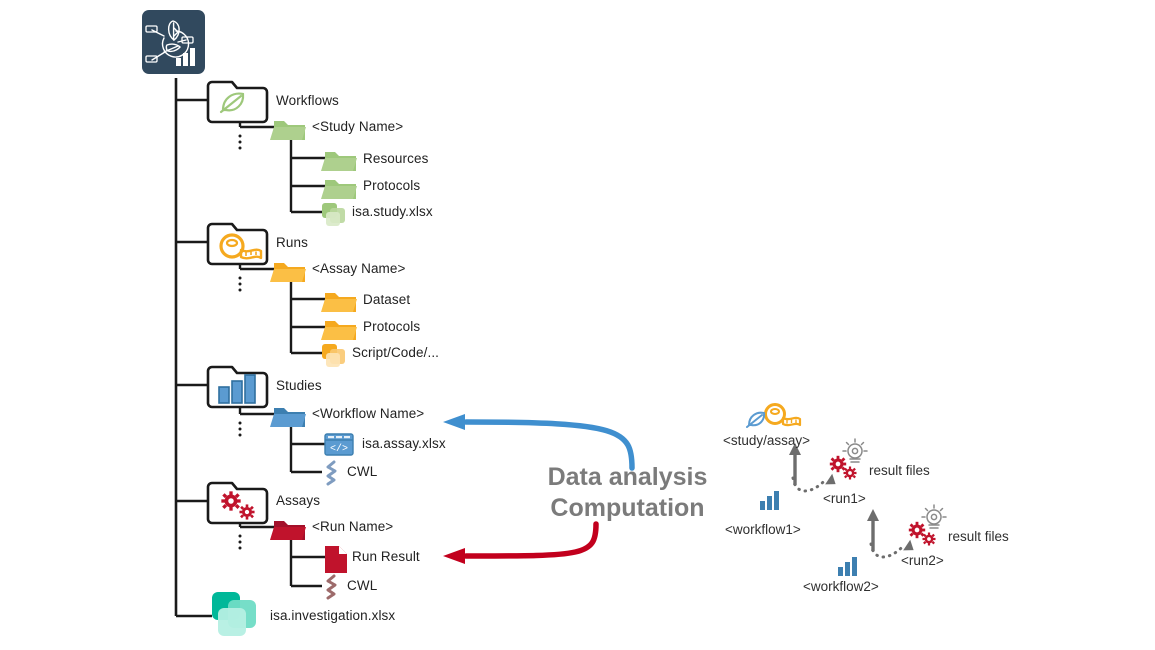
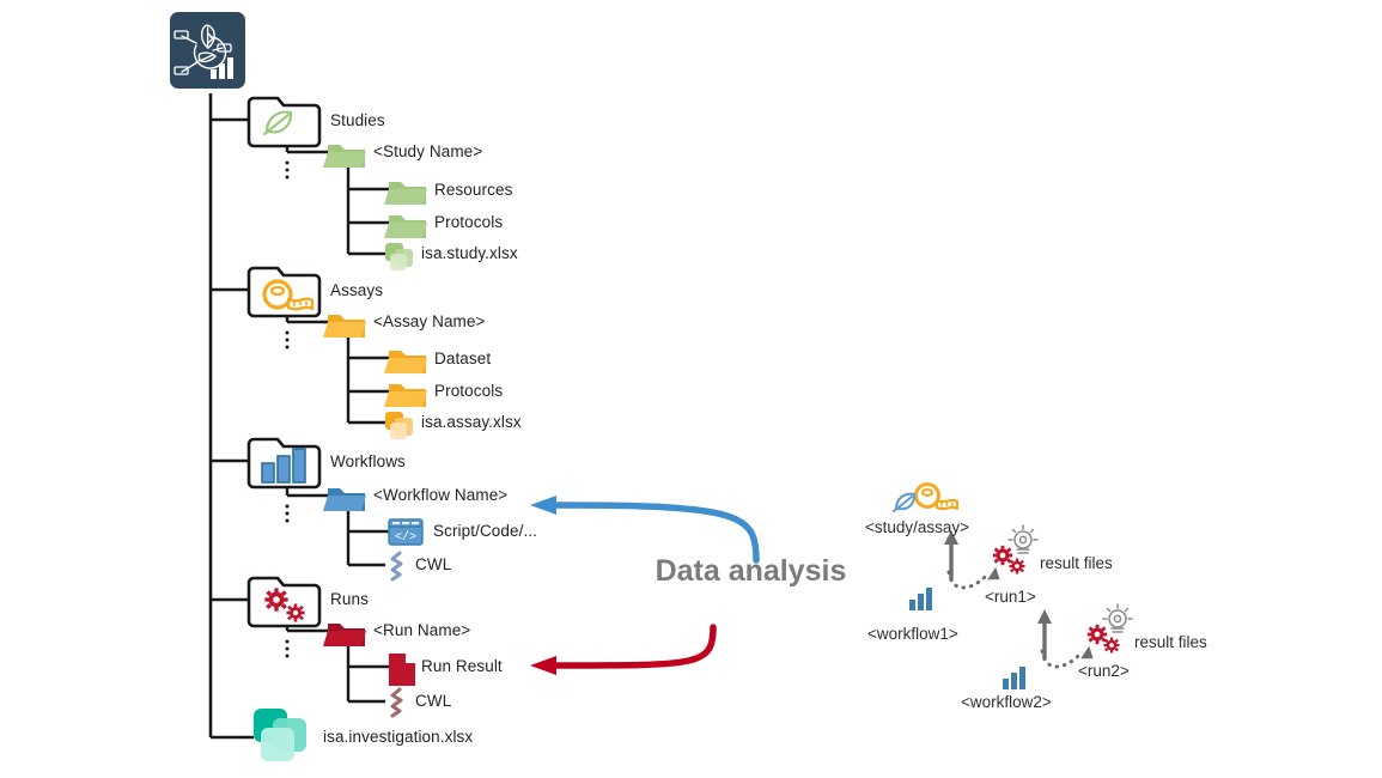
  </>
- Workflows
+ Studies
  <Study Name>
  Resources
  Protocols
  isa.study.xlsx
- Runs
+ Assays
  <Assay Name>
  Dataset
  Protocols
- Script/Code/...
+ isa.assay.xlsx
- Studies
+ Workflows
  <Workflow Name>
- isa.assay.xlsx
+ Script/Code/...
  CWL
- Assays
+ Runs
  <Run Name>
  Run Result
  CWL
  isa.investigation.xlsx
  Data analysis
- Computation
  <study/assay>
  <workflow1>
  <run1>
  result files
  <workflow2>
  <run2>
  result files
